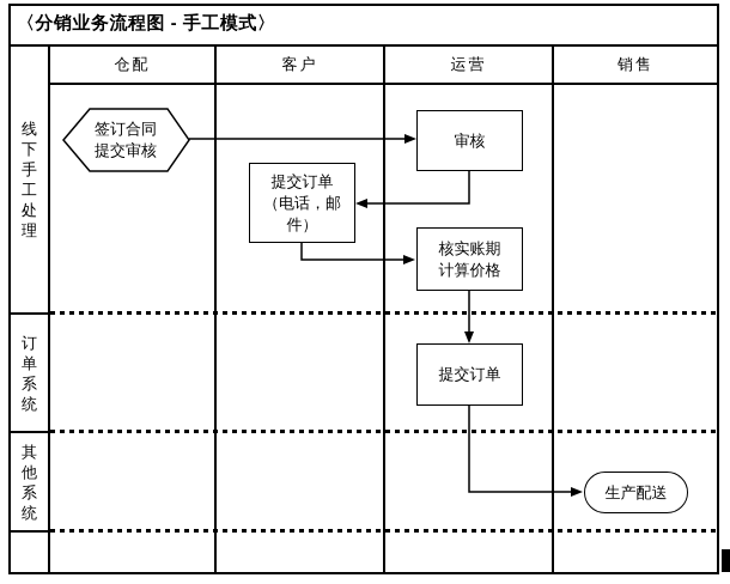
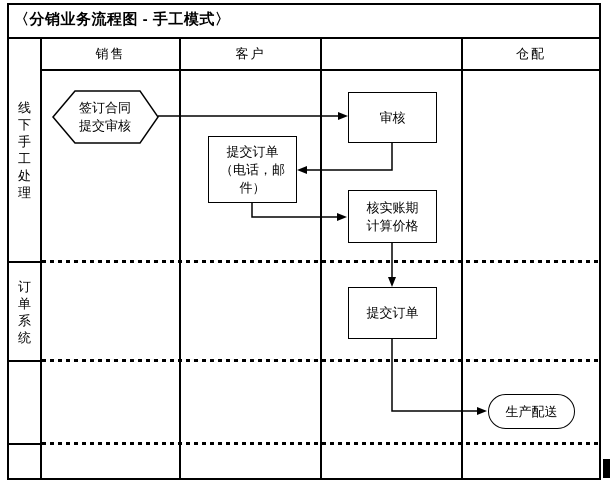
  〈分销业务流程图 - 手工模式〉
- 仓配
+ 销售
  客户
- 运营
- 销售
+ 仓配
  线下手工处理
  订单系统
- 其他系统
  签订合同
  提交审核
  审核
  提交订单
  （电话，邮
  件）
  核实账期
  计算价格
  提交订单
  生产配送
